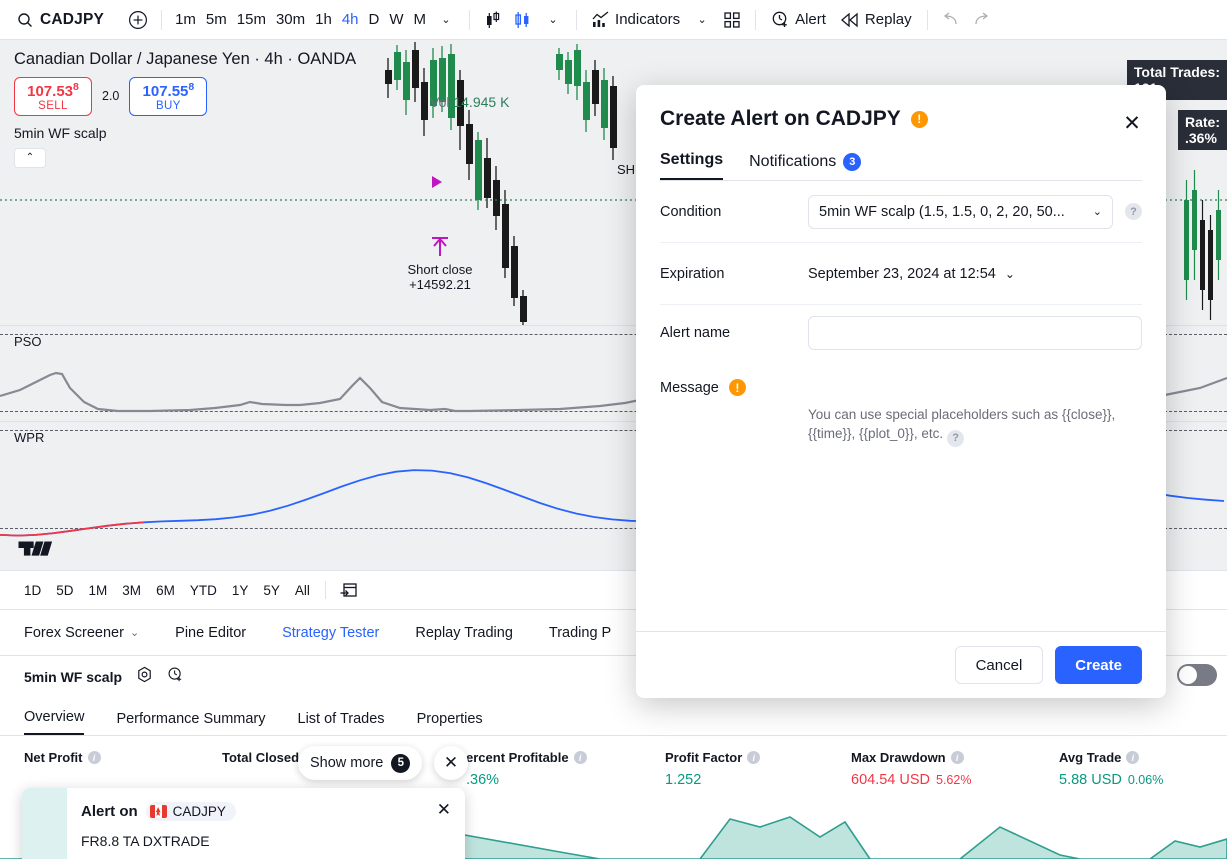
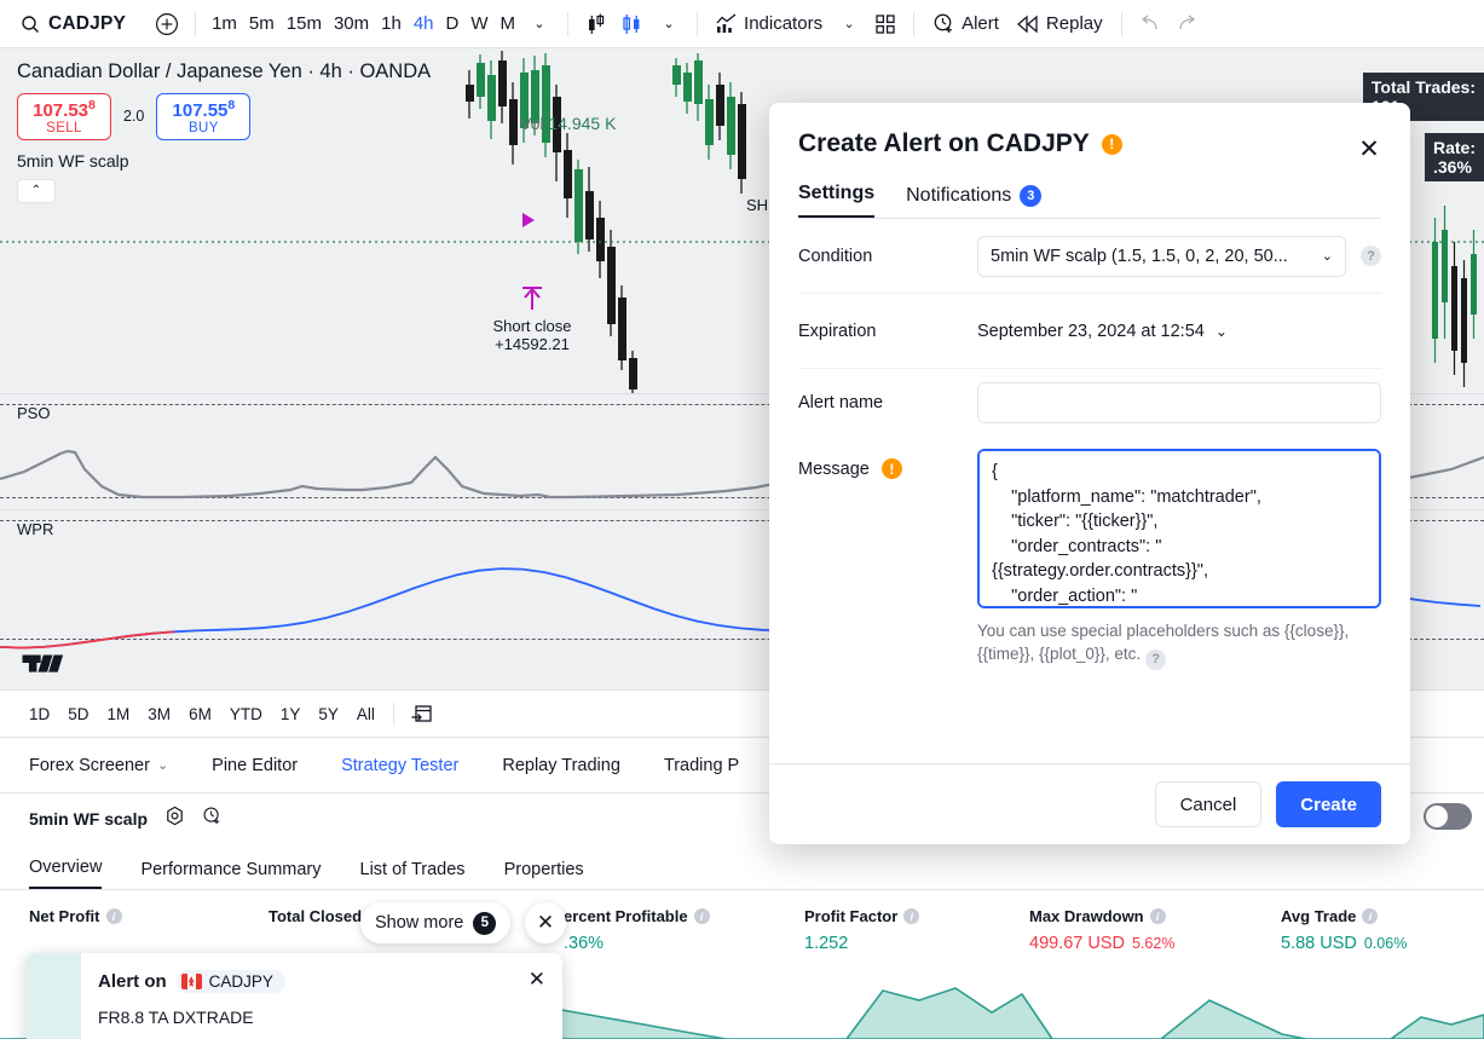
  CADJPY
  1m
  5m
  15m
  30m
  1h
  4h
  D
  W
  M
  ⌄
  ⌄
  Indicators
  ⌄
  Alert
  Replay
  Canadian Dollar / Japanese Yen · 4h · OANDA
  107.538
  SELL
  2.0
  107.558
  BUY
  5min WF scalp
  ⌃
  Vol 14.945 K
  Short close
  +14592.21
  SH
  Total Trades:
  Rate:
  .36%
  PSO
  WPR
  1D
  5D
  1M
  3M
  6M
  YTD
  1Y
  5Y
  All
  Forex Screener
  ⌄
  Pine Editor
  Strategy Tester
  Replay Trading
  Trading P
  5min WF scalp
  Overview
  Performance Summary
  List of Trades
  Properties
  Net Profit
  i
  Total Closed
  ercent Profitable
  i
  .36%
  Profit Factor
  i
  1.252
  Max Drawdown
  i
- 604.54 USD 5.62%
+ 499.67 USD 5.62%
  Avg Trade
  i
  5.88 USD 0.06%
  Show more
  5
  ✕
  Alert on
  CADJPY
  FR8.8 TA DXTRADE
  ✕
  Create Alert on CADJPY
  !
  ✕
  Settings
  Notifications
  3
  Condition
  5min WF scalp (1.5, 1.5, 0, 2, 20, 50...
  ⌄
  ?
  Expiration
  September 23, 2024 at 12:54
  ⌄
  Alert name
  Message
  !
+ {
+ "platform_name": "matchtrader",
+ "ticker": "{{ticker}}",
+ "order_contracts": "
+ {{strategy.order.contracts}}",
  You can use special placeholders such as {{close}}, {{time}}, {{plot_0}}, etc. ?
  Cancel
  Create
